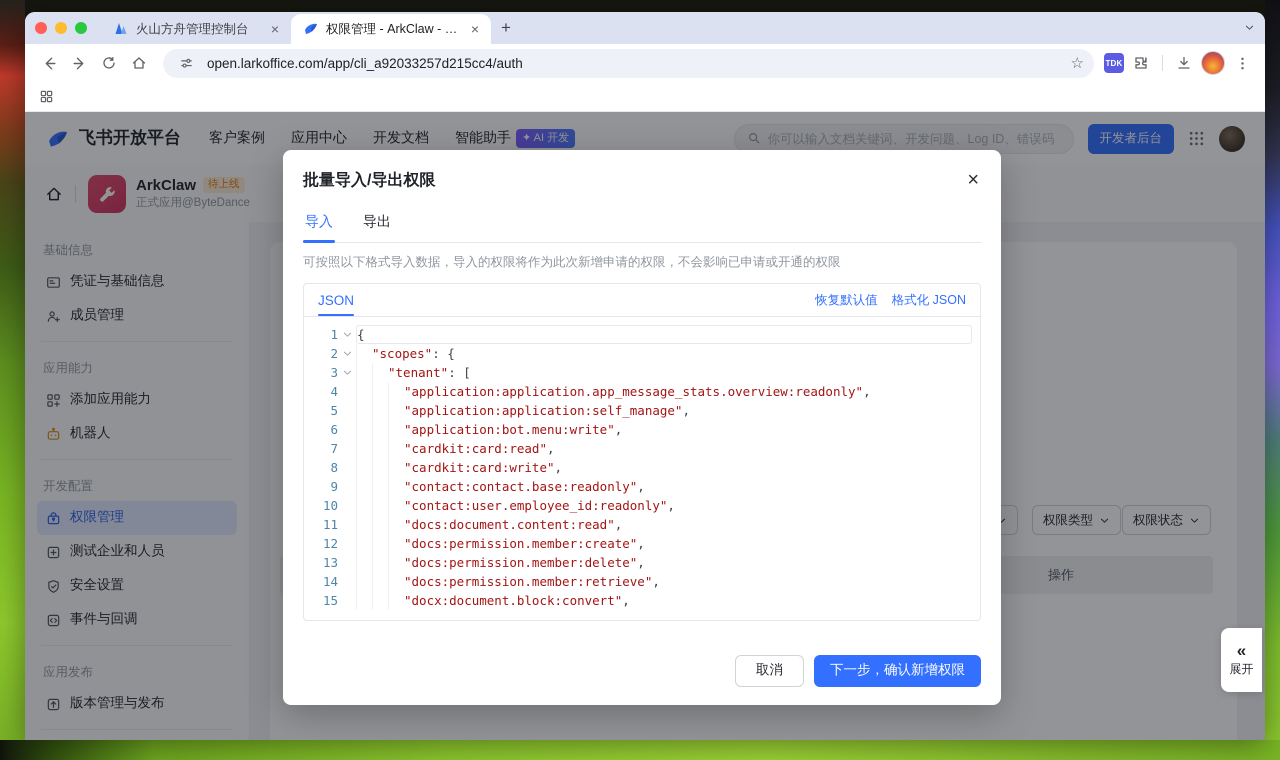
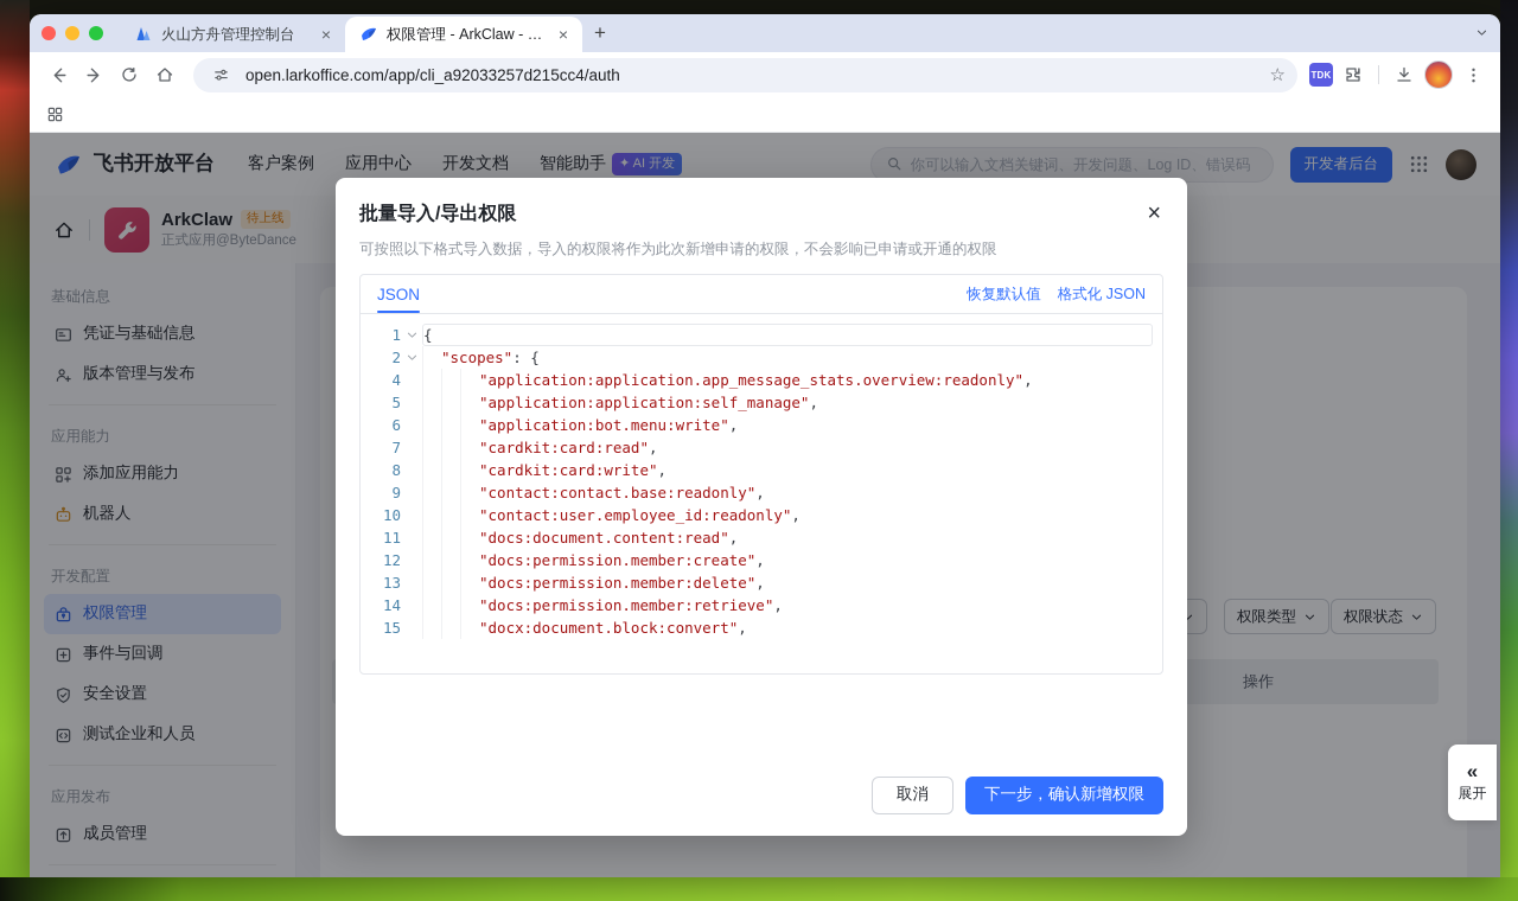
  火山方舟管理控制台
  ×
  权限管理 - ArkClaw - 开
  ×
  +
  open.larkoffice.com/app/cli_a92033257d215cc4/auth
  ☆
  TDK
  飞书开放平台
  客户案例
  应用中心
  开发文档
  智能助手
  ✦ AI 开发
  你可以输入文档关键词、开发问题、Log ID、错误码
  开发者后台
  ArkClaw
  待上线
  正式应用@ByteDance
  基础信息
  凭证与基础信息
- 成员管理
+ 版本管理与发布
  应用能力
  添加应用能力
  机器人
  开发配置
  权限管理
- 测试企业和人员
+ 事件与回调
  安全设置
- 事件与回调
+ 测试企业和人员
  应用发布
- 版本管理与发布
+ 成员管理
  权限类型
  权限状态
  操作
  «
  展开
  批量导入/导出权限
  ×
- 导入
- 导出
  可按照以下格式导入数据，导入的权限将作为此次新增申请的权限，不会影响已申请或开通的权限
  JSON
  恢复默认值
  格式化 JSON
  1
  {
  2
  "scopes"
  : {
- 3
- "tenant"
- : [
  4
  "application:application.app_message_stats.overview:readonly"
  ,
  5
  "application:application:self_manage"
  ,
  6
  "application:bot.menu:write"
  ,
  7
  "cardkit:card:read"
  ,
  8
  "cardkit:card:write"
  ,
  9
  "contact:contact.base:readonly"
  ,
  10
  "contact:user.employee_id:readonly"
  ,
  11
  "docs:document.content:read"
  ,
  12
  "docs:permission.member:create"
  ,
  13
  "docs:permission.member:delete"
  ,
  14
  "docs:permission.member:retrieve"
  ,
  15
  "docx:document.block:convert"
  ,
  取消
  下一步，确认新增权限
